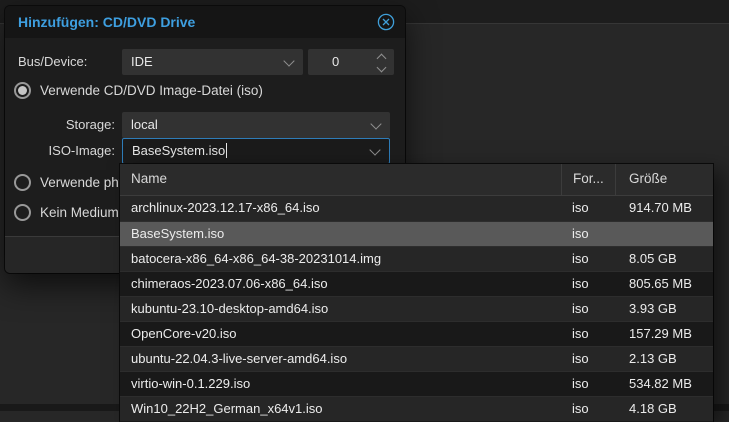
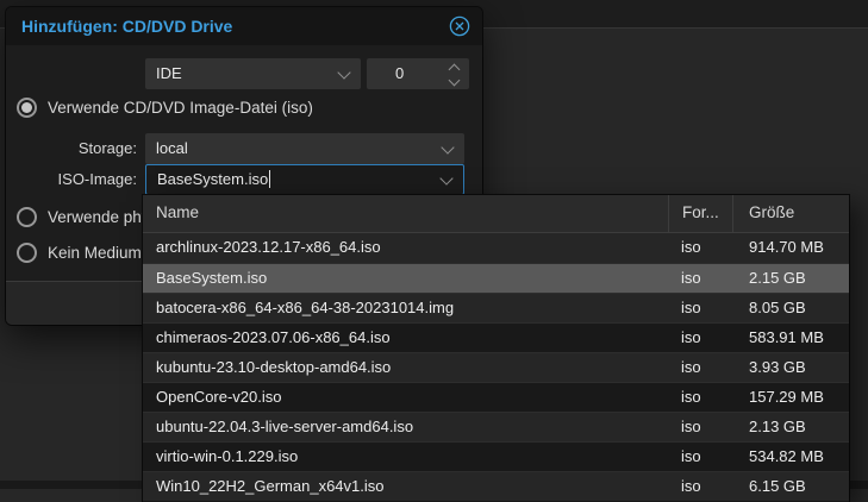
  Hinzufügen: CD/DVD Drive
- Bus/Device:
  IDE
  0
  Verwende CD/DVD Image-Datei (iso)
  Storage:
  local
  ISO-Image:
  BaseSystem.iso
  Name
  For...
  Größe
  archlinux-2023.12.17-x86_64.iso
  iso
  914.70 MB
  BaseSystem.iso
  iso
+ 2.15 GB
  batocera-x86_64-x86_64-38-20231014.img
  iso
  8.05 GB
  chimeraos-2023.07.06-x86_64.iso
  iso
- 805.65 MB
+ 583.91 MB
  kubuntu-23.10-desktop-amd64.iso
  iso
  3.93 GB
  OpenCore-v20.iso
  iso
  157.29 MB
  ubuntu-22.04.3-live-server-amd64.iso
  iso
  2.13 GB
  virtio-win-0.1.229.iso
  iso
  534.82 MB
  Win10_22H2_German_x64v1.iso
  iso
- 4.18 GB
+ 6.15 GB
